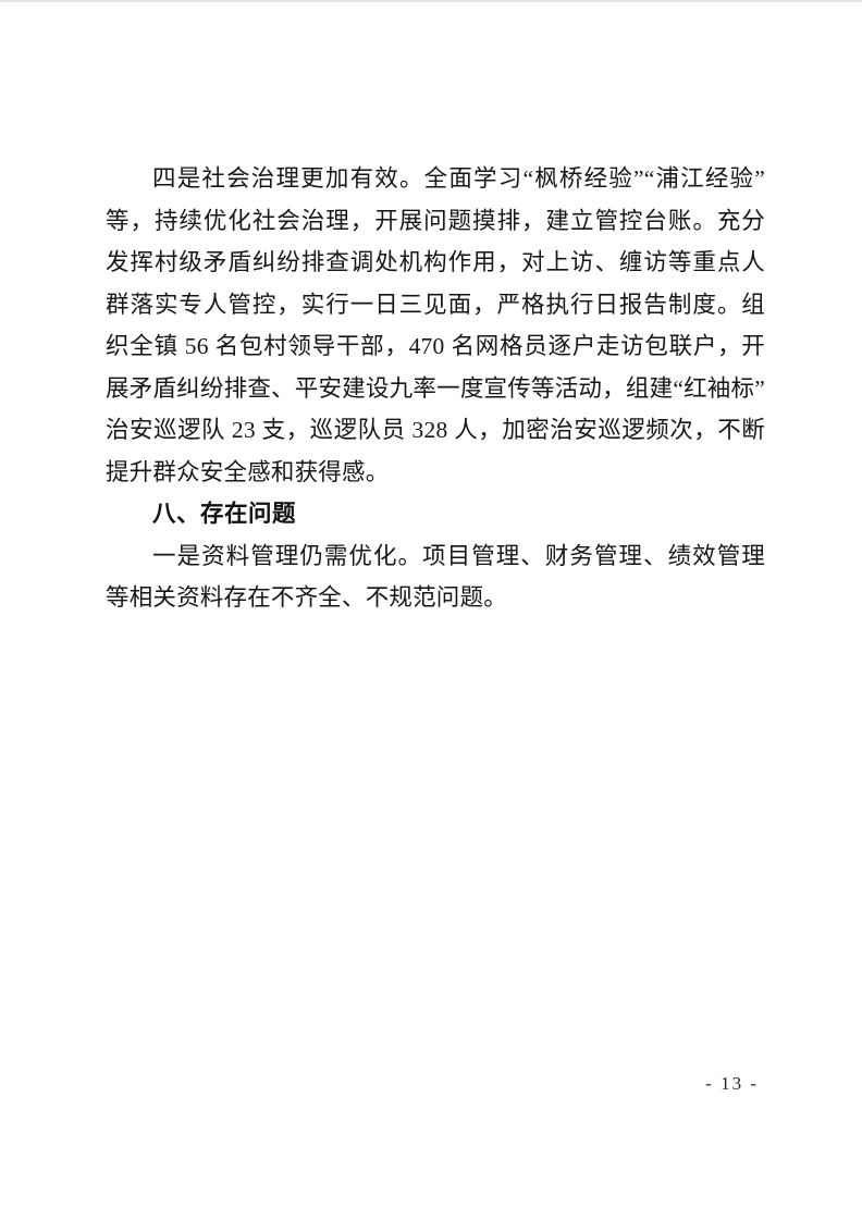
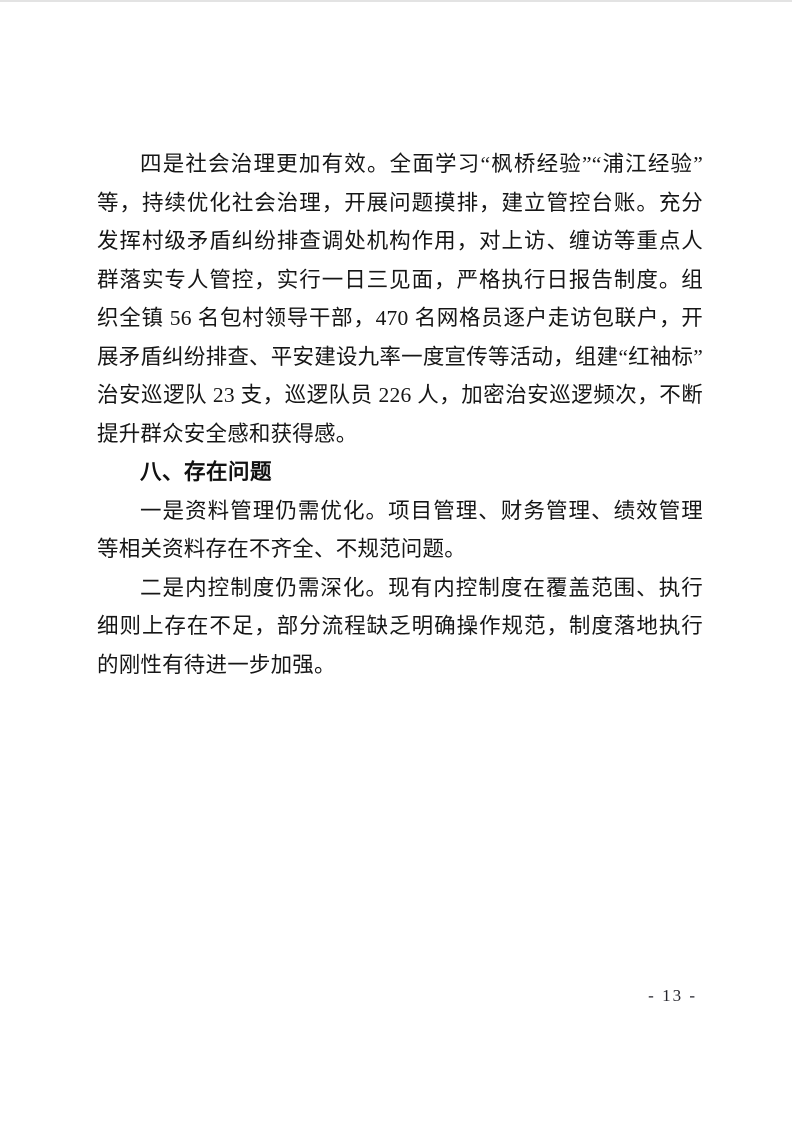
- 四是社会治理更加有效。全面学习“枫桥经验”“浦江经验”等，持续优化社会治理，开展问题摸排，建立管控台账。充分发挥村级矛盾纠纷排查调处机构作用，对上访、缠访等重点人群落实专人管控，实行一日三见面，严格执行日报告制度。组织全镇 56 名包村领导干部，470 名网格员逐户走访包联户，开展矛盾纠纷排查、平安建设九率一度宣传等活动，组建“红袖标”治安巡逻队 23 支，巡逻队员 328 人，加密治安巡逻频次，不断提升群众安全感和获得感。
+ 四是社会治理更加有效。全面学习“枫桥经验”“浦江经验”等，持续优化社会治理，开展问题摸排，建立管控台账。充分发挥村级矛盾纠纷排查调处机构作用，对上访、缠访等重点人群落实专人管控，实行一日三见面，严格执行日报告制度。组织全镇 56 名包村领导干部，470 名网格员逐户走访包联户，开展矛盾纠纷排查、平安建设九率一度宣传等活动，组建“红袖标”治安巡逻队 23 支，巡逻队员 226 人，加密治安巡逻频次，不断提升群众安全感和获得感。
  八、存在问题
  一是资料管理仍需优化。项目管理、财务管理、绩效管理等相关资料存在不齐全、不规范问题。
+ 二是内控制度仍需深化。现有内控制度在覆盖范围、执行细则上存在不足，部分流程缺乏明确操作规范，制度落地执行的刚性有待进一步加强。
  - 13 -
